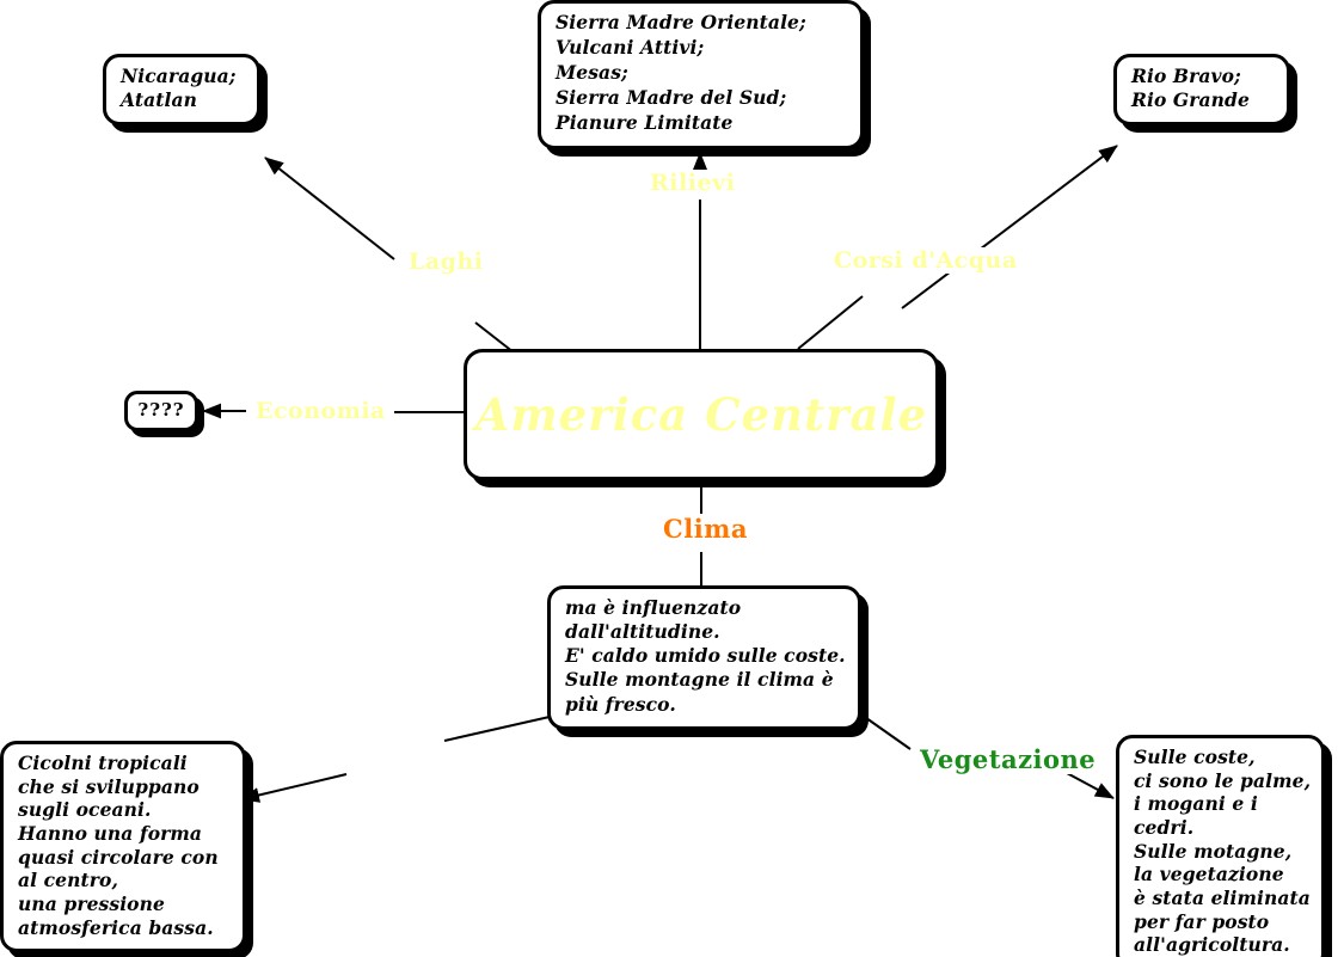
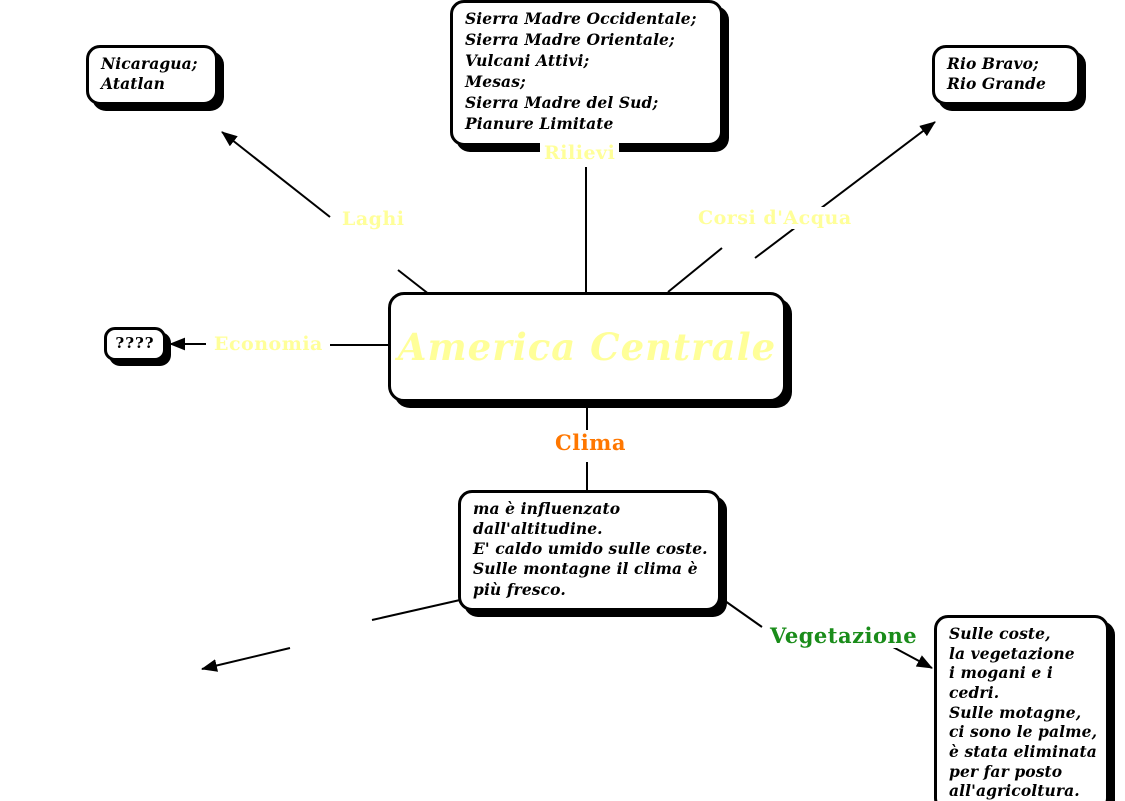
  Nicaragua;
  Atatlan
+ Sierra Madre Occidentale;
  Sierra Madre Orientale;
  Vulcani Attivi;
  Mesas;
  Sierra Madre del Sud;
  Pianure Limitate
  Rio Bravo;
  Rio Grande
  ????
  America Centrale
  ma è influenzato
  dall'altitudine.
  E' caldo umido sulle coste.
  Sulle montagne il clima è
  più fresco.
- Cicolni tropicali
- che si sviluppano
- sugli oceani.
- Hanno una forma
- quasi circolare con
- al centro,
- una pressione
- atmosferica bassa.
  Sulle coste,
- ci sono le palme,
+ la vegetazione
  i mogani e i
  cedri.
  Sulle motagne,
- la vegetazione
+ ci sono le palme,
  è stata eliminata
  per far posto
  all'agricoltura.
  Laghi
  Rilievi
  Corsi d'Acqua
  Economia
  Clima
  Vegetazione
